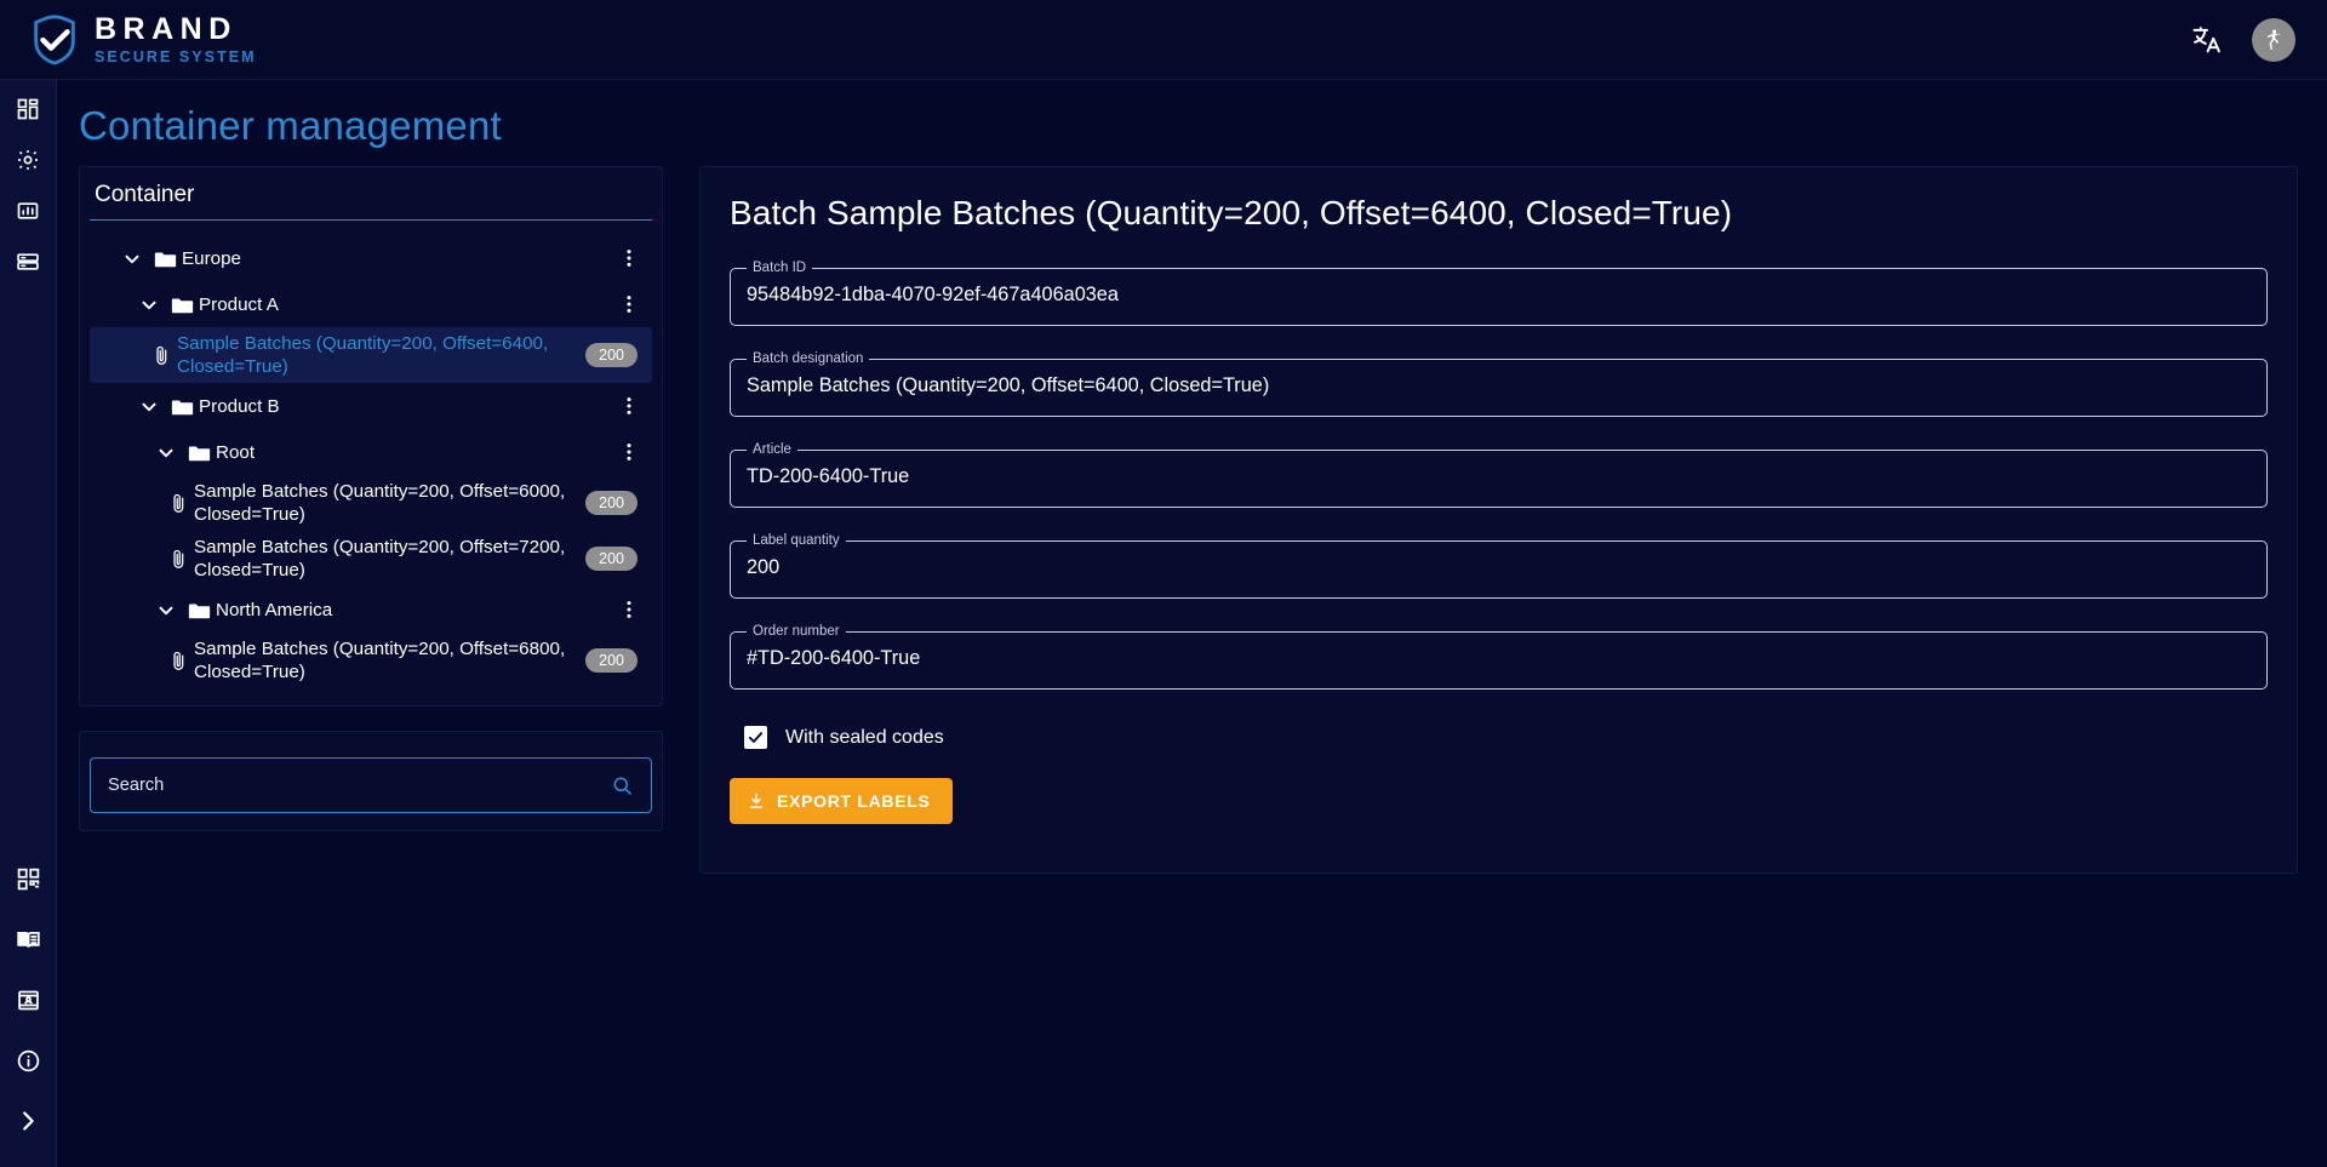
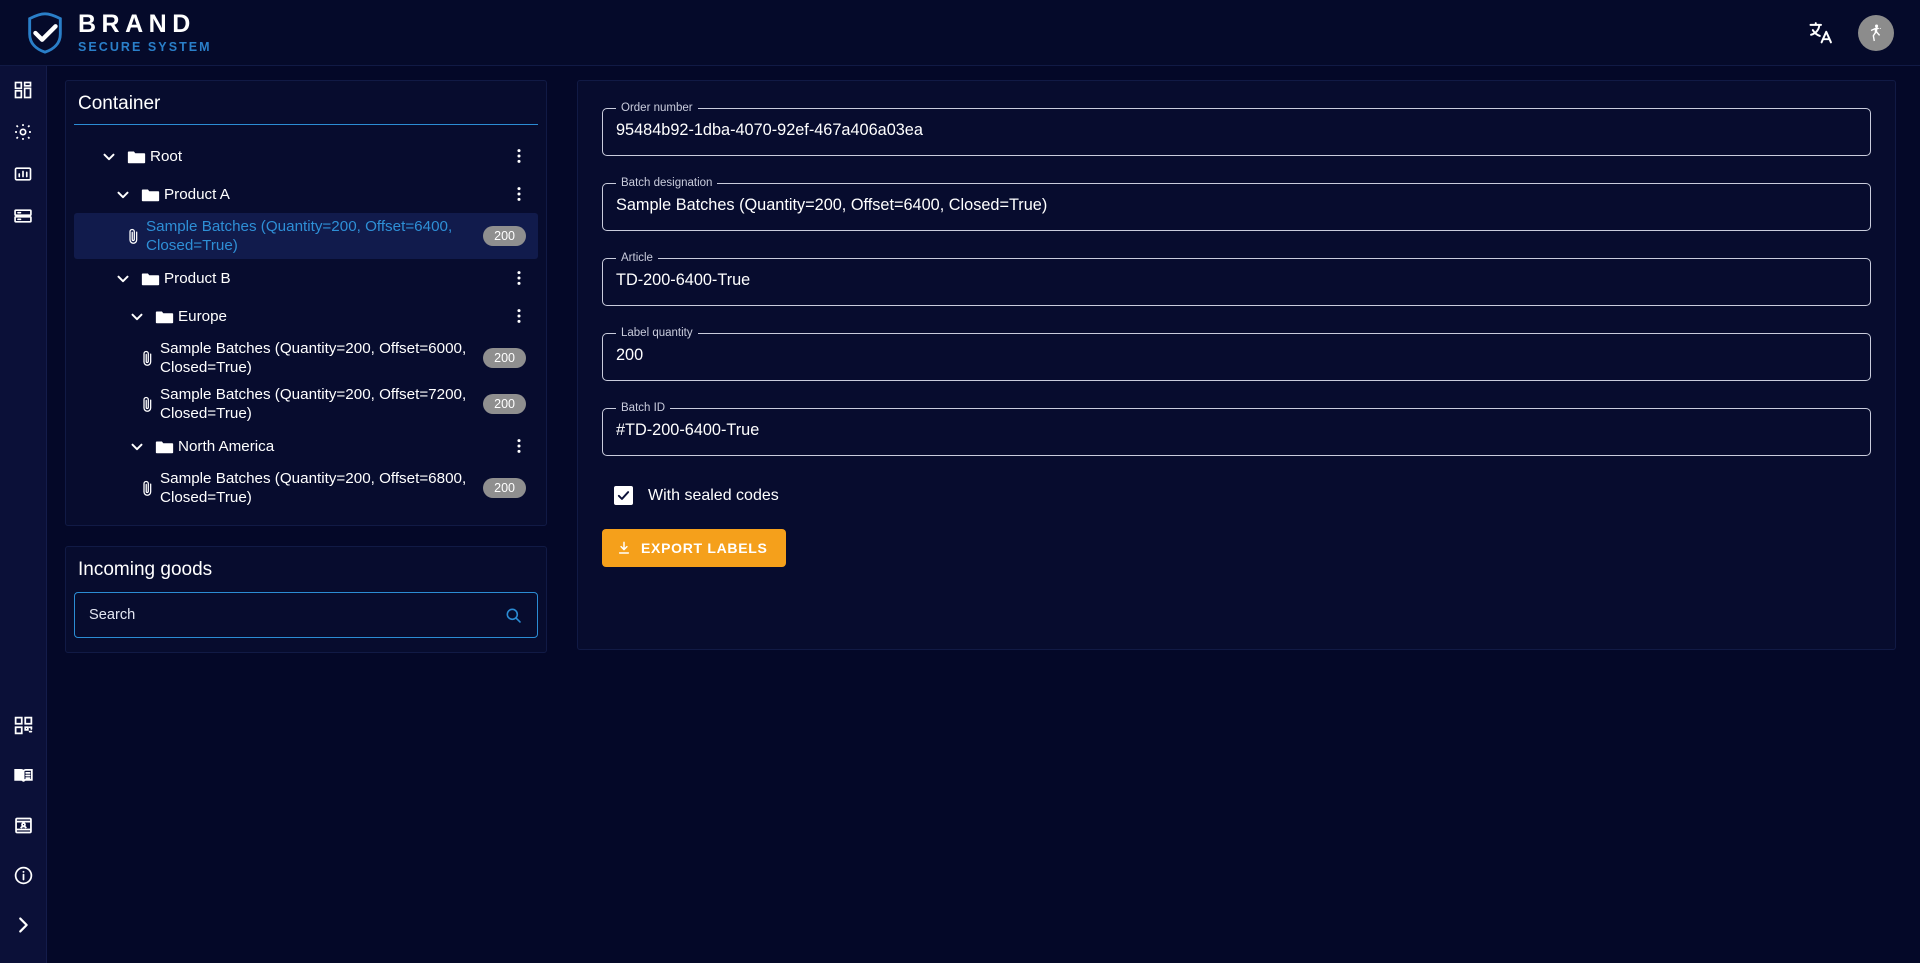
  BRAND
  SECURE SYSTEM
- Container management
  Container
- Europe
+ Root
  Product A
  Sample Batches (Quantity=200, Offset=6400, Closed=True)
  200
  Product B
- Root
+ Europe
  Sample Batches (Quantity=200, Offset=6000, Closed=True)
  200
  Sample Batches (Quantity=200, Offset=7200, Closed=True)
  200
  North America
  Sample Batches (Quantity=200, Offset=6800, Closed=True)
  200
+ Incoming goods
  Search
- Batch Sample Batches (Quantity=200, Offset=6400, Closed=True)
- Batch ID
+ Order number
  95484b92-1dba-4070-92ef-467a406a03ea
  Batch designation
  Sample Batches (Quantity=200, Offset=6400, Closed=True)
  Article
  TD-200-6400-True
  Label quantity
  200
- Order number
+ Batch ID
  #TD-200-6400-True
  With sealed codes
  EXPORT LABELS
